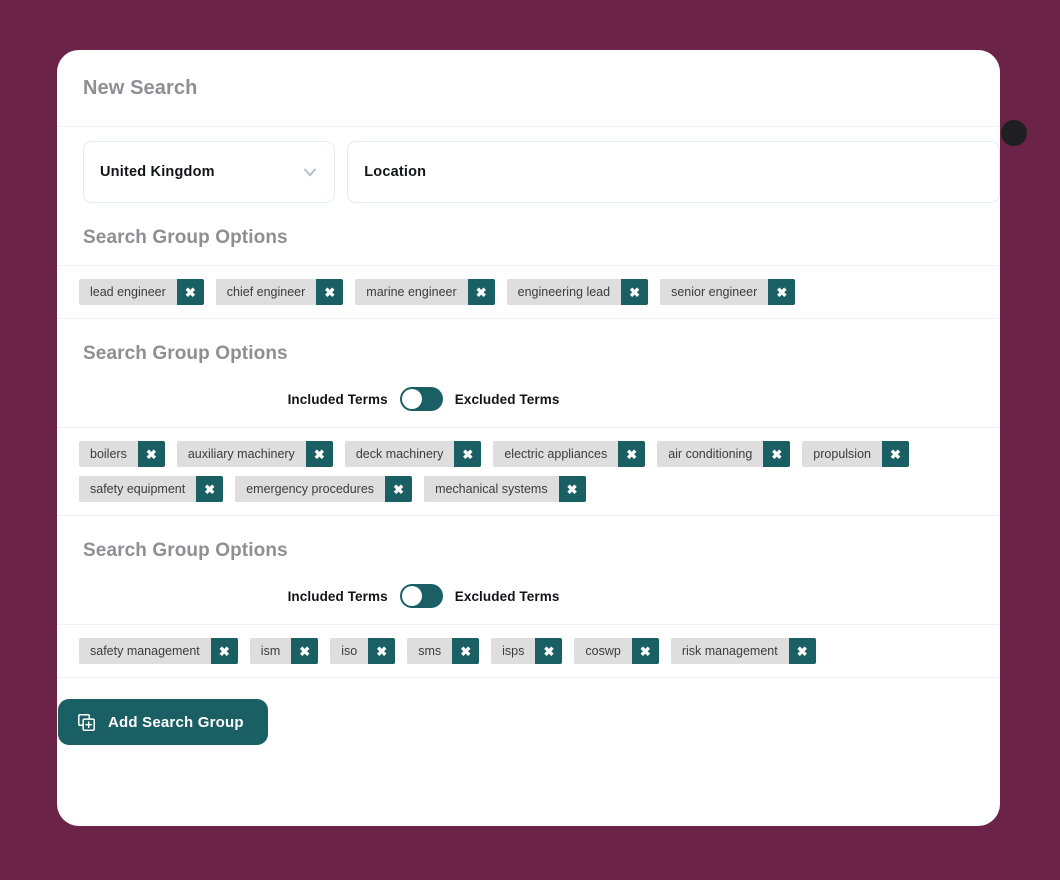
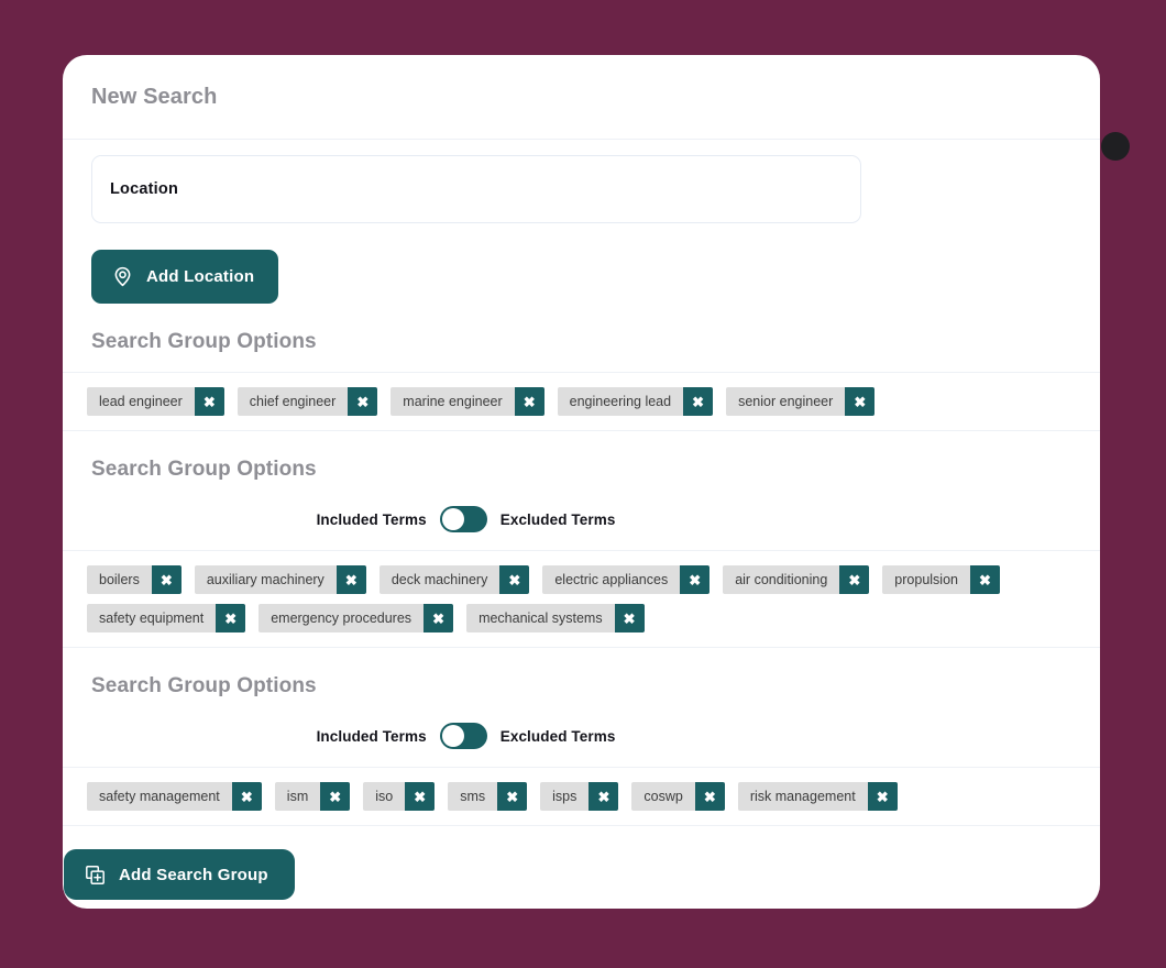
  New Search
- United Kingdom
  Location
+ Add Location
  Search Group Options
  lead engineer
  ✖
  chief engineer
  ✖
  marine engineer
  ✖
  engineering lead
  ✖
  senior engineer
  ✖
  Search Group Options
  Included Terms
  Excluded Terms
  boilers
  ✖
  auxiliary machinery
  ✖
  deck machinery
  ✖
  electric appliances
  ✖
  air conditioning
  ✖
  propulsion
  ✖
  safety equipment
  ✖
  emergency procedures
  ✖
  mechanical systems
  ✖
  Search Group Options
  Included Terms
  Excluded Terms
  safety management
  ✖
  ism
  ✖
  iso
  ✖
  sms
  ✖
  isps
  ✖
  coswp
  ✖
  risk management
  ✖
  Add Search Group
